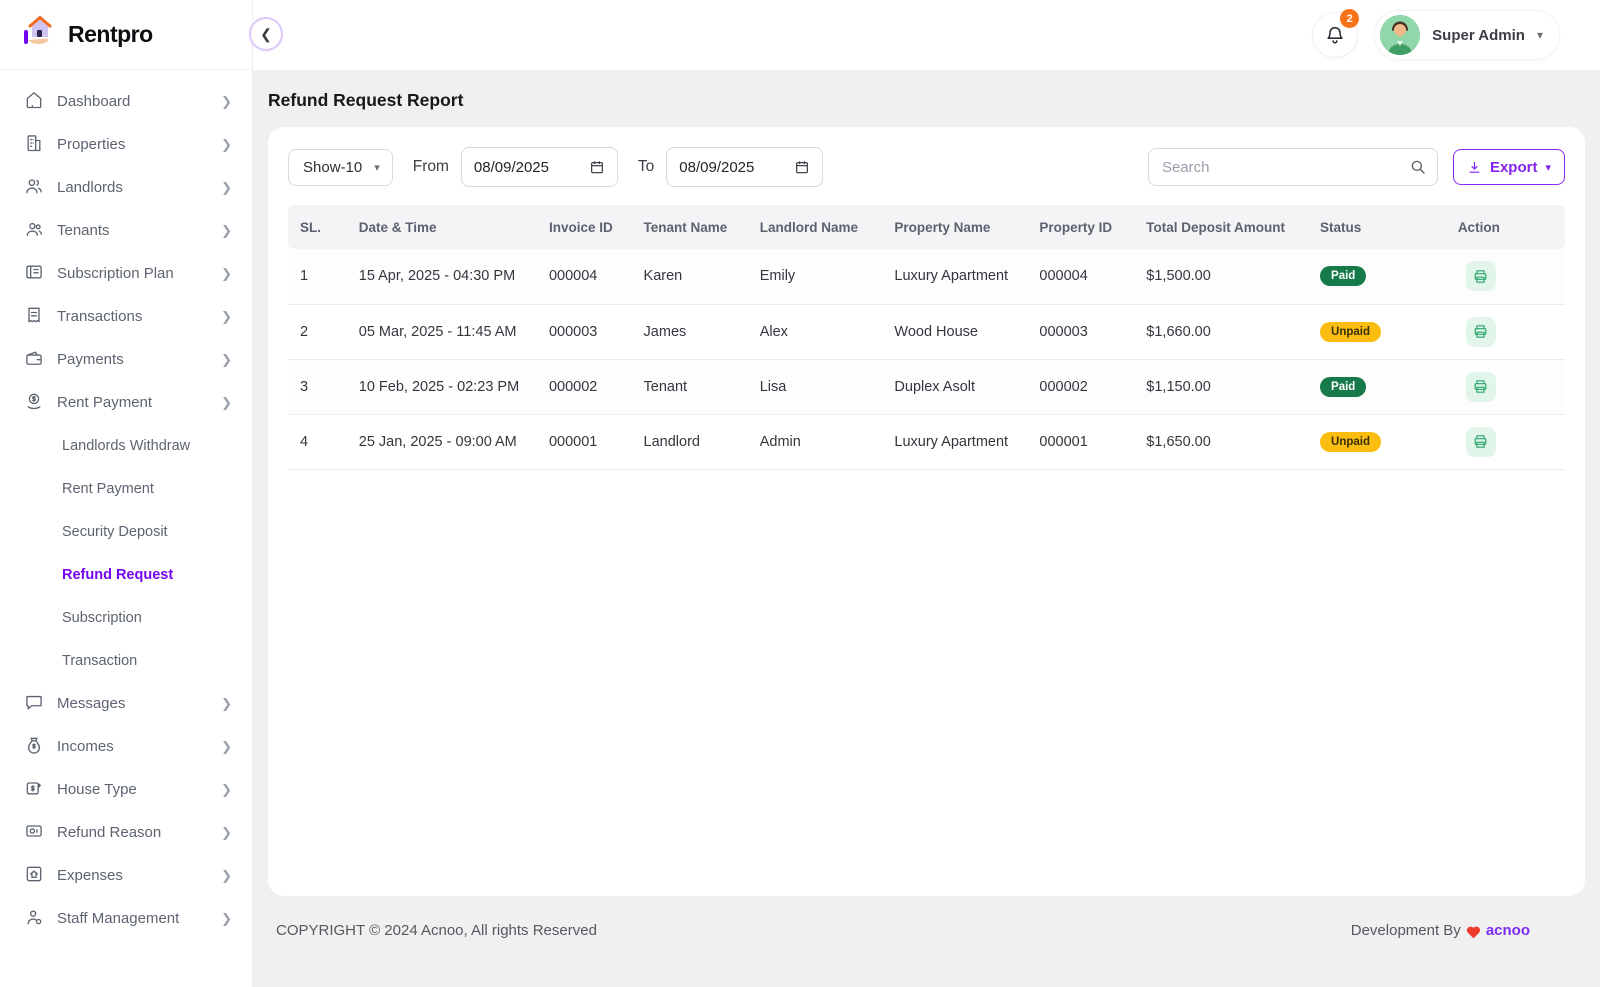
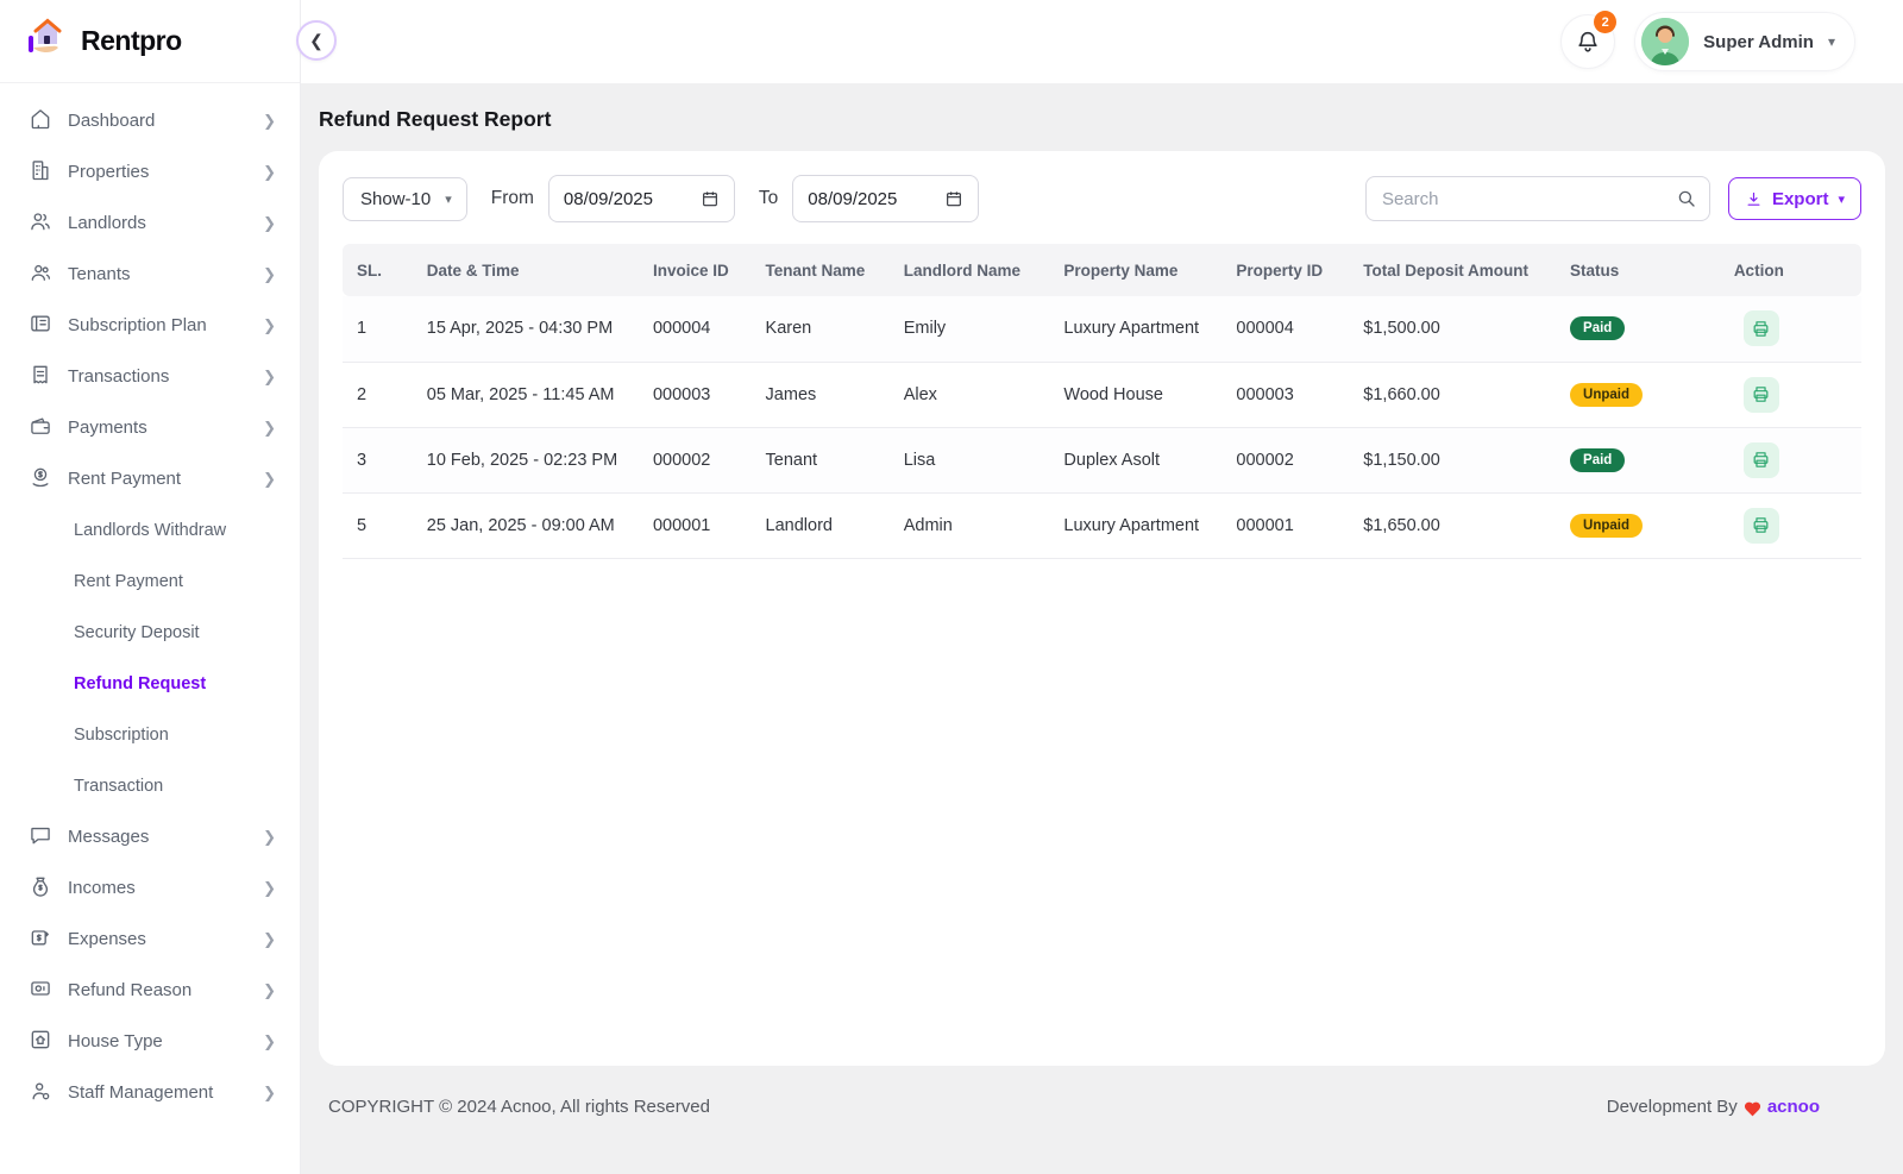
  Rentpro
  Dashboard
  ❯
  Properties
  ❯
  Landlords
  ❯
  Tenants
  ❯
  Subscription Plan
  ❯
  Transactions
  ❯
  Payments
  ❯
  Rent Payment
  ❯
  Landlords Withdraw
  Rent Payment
  Security Deposit
  Refund Request
  Subscription
  Transaction
  Messages
  ❯
  Incomes
  ❯
- House Type
+ Expenses
  ❯
  Refund Reason
  ❯
- Expenses
+ House Type
  ❯
  Staff Management
  ❯
  ❮
  2
  Super Admin
  ▾
  Refund Request Report
  Show-10
  ▾
  From
  08/09/2025
  To
  08/09/2025
  Search
  Export
  ▾
  SL.	Date & Time	Invoice ID	Tenant Name	Landlord Name	Property Name	Property ID	Total Deposit Amount	Status	Action
  1	15 Apr, 2025 - 04:30 PM	000004	Karen	Emily	Luxury Apartment	000004	$1,500.00	Paid
  2	05 Mar, 2025 - 11:45 AM	000003	James	Alex	Wood House	000003	$1,660.00	Unpaid
  3	10 Feb, 2025 - 02:23 PM	000002	Tenant	Lisa	Duplex Asolt	000002	$1,150.00	Paid
- 4	25 Jan, 2025 - 09:00 AM	000001	Landlord	Admin	Luxury Apartment	000001	$1,650.00	Unpaid
+ 5	25 Jan, 2025 - 09:00 AM	000001	Landlord	Admin	Luxury Apartment	000001	$1,650.00	Unpaid
  COPYRIGHT © 2024 Acnoo, All rights Reserved
  Development By
  acnoo
